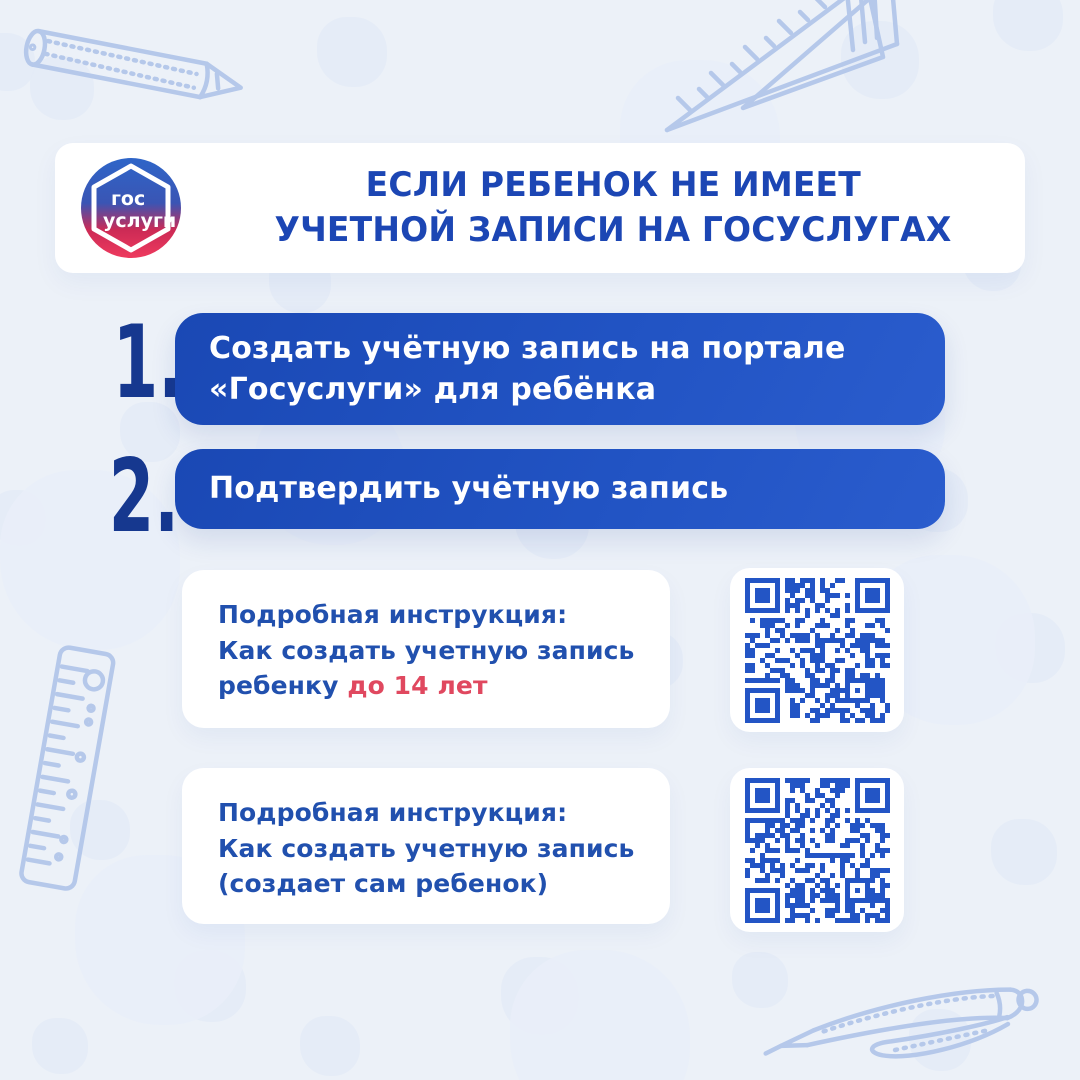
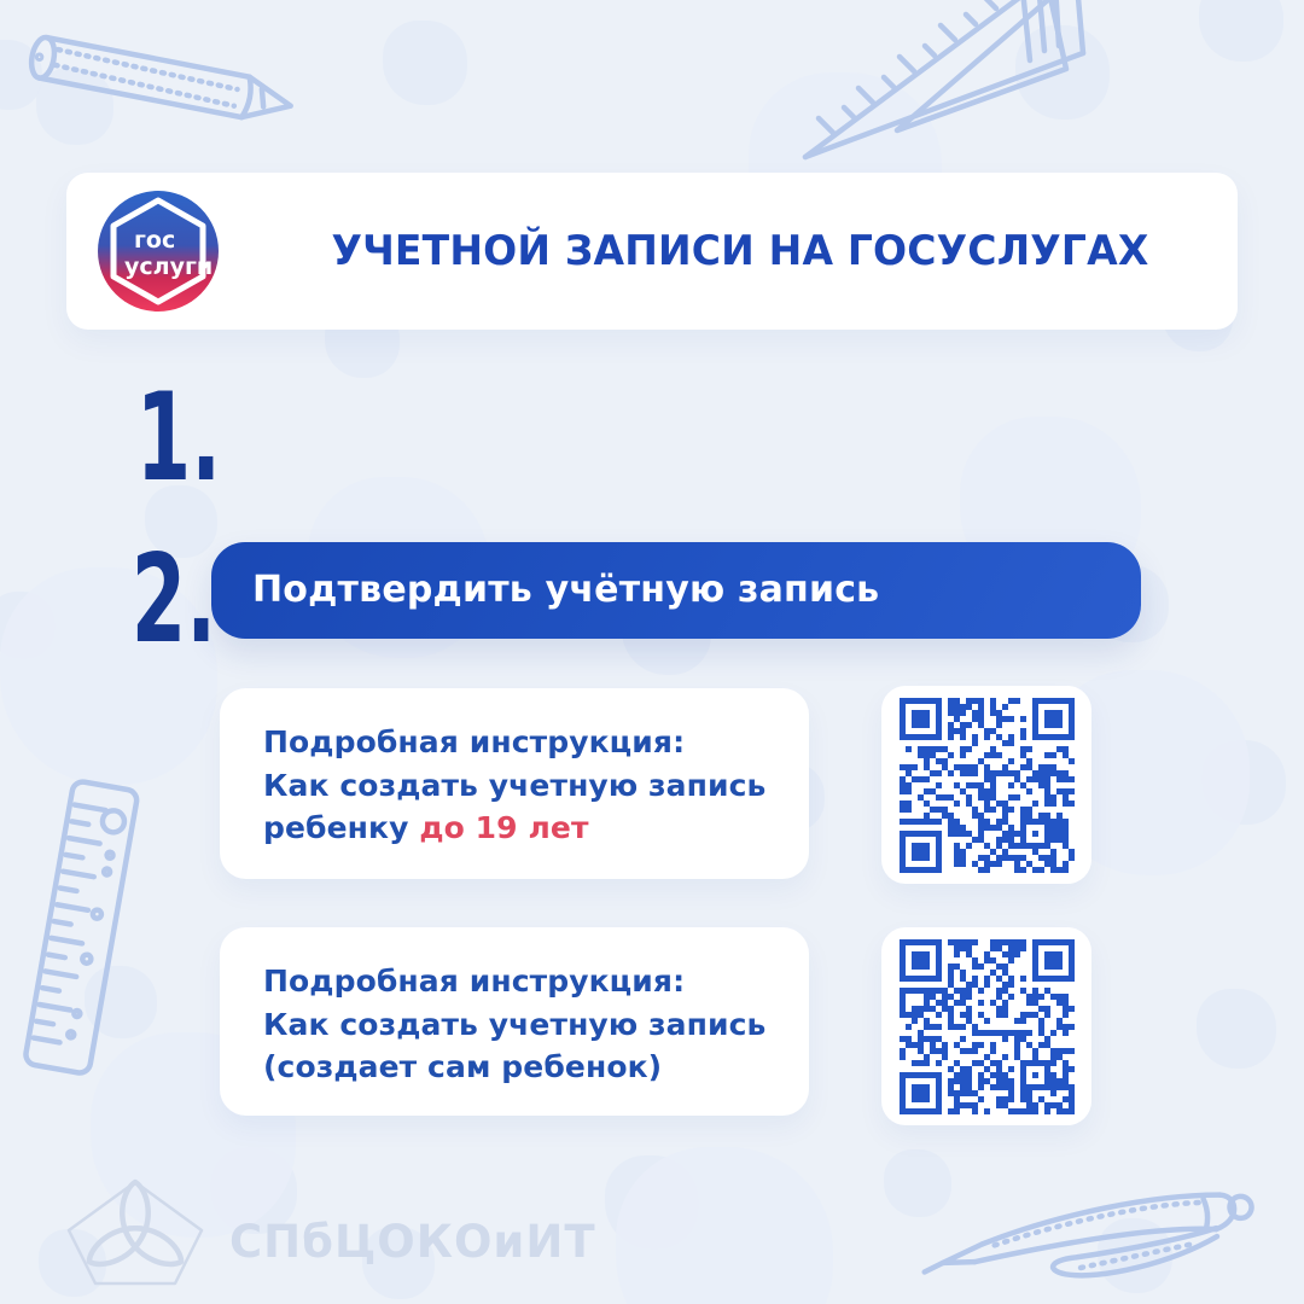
  гос
  услуги
- ЕСЛИ РЕБЕНОК НЕ ИМЕЕТ
  УЧЕТНОЙ ЗАПИСИ НА ГОСУСЛУГАХ
  1.
- Создать учётную запись на портале
- «Госуслуги» для ребёнка
  2.
  Подтвердить учётную запись
  Подробная инструкция:
  Как создать учетную запись
- ребенку до 14 лет
+ ребенку до 19 лет
  Подробная инструкция:
  Как создать учетную запись
  (создает сам ребенок)
+ СПбЦОКОиИТ
